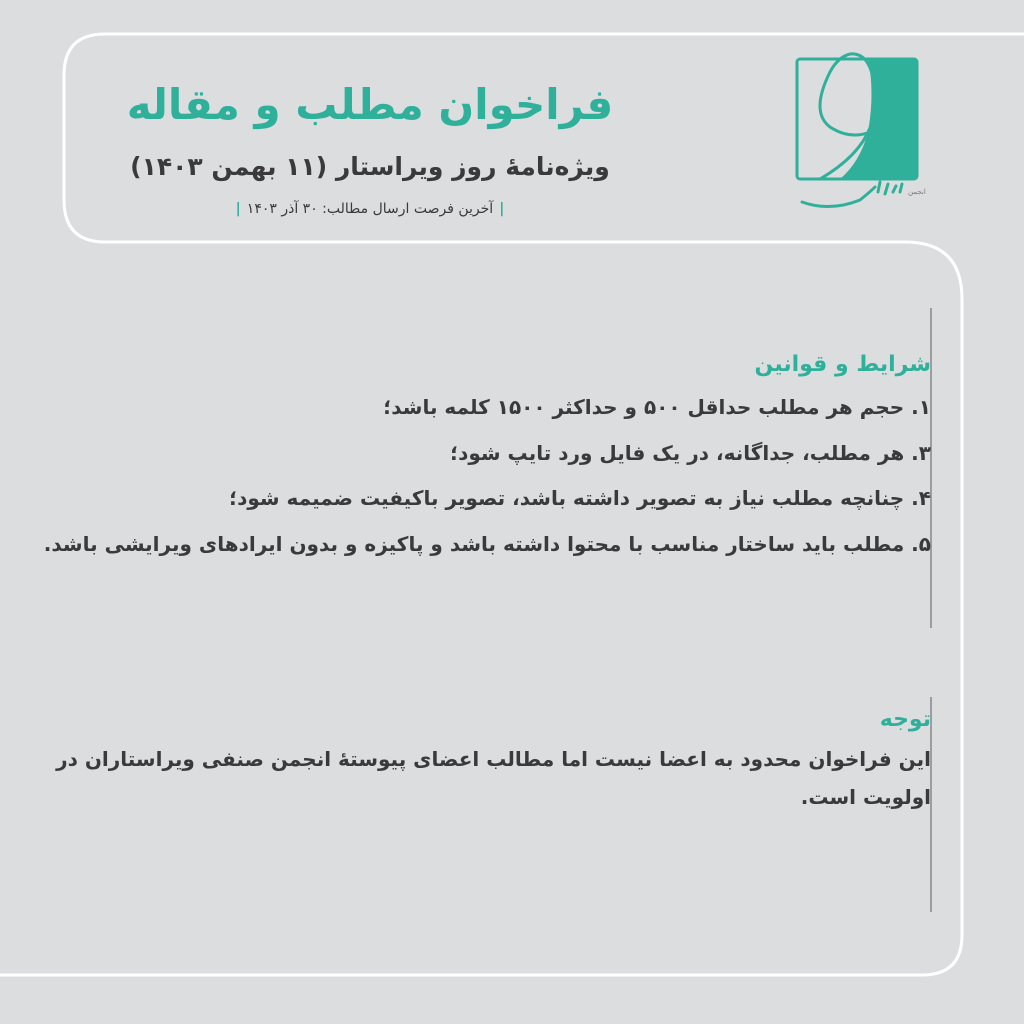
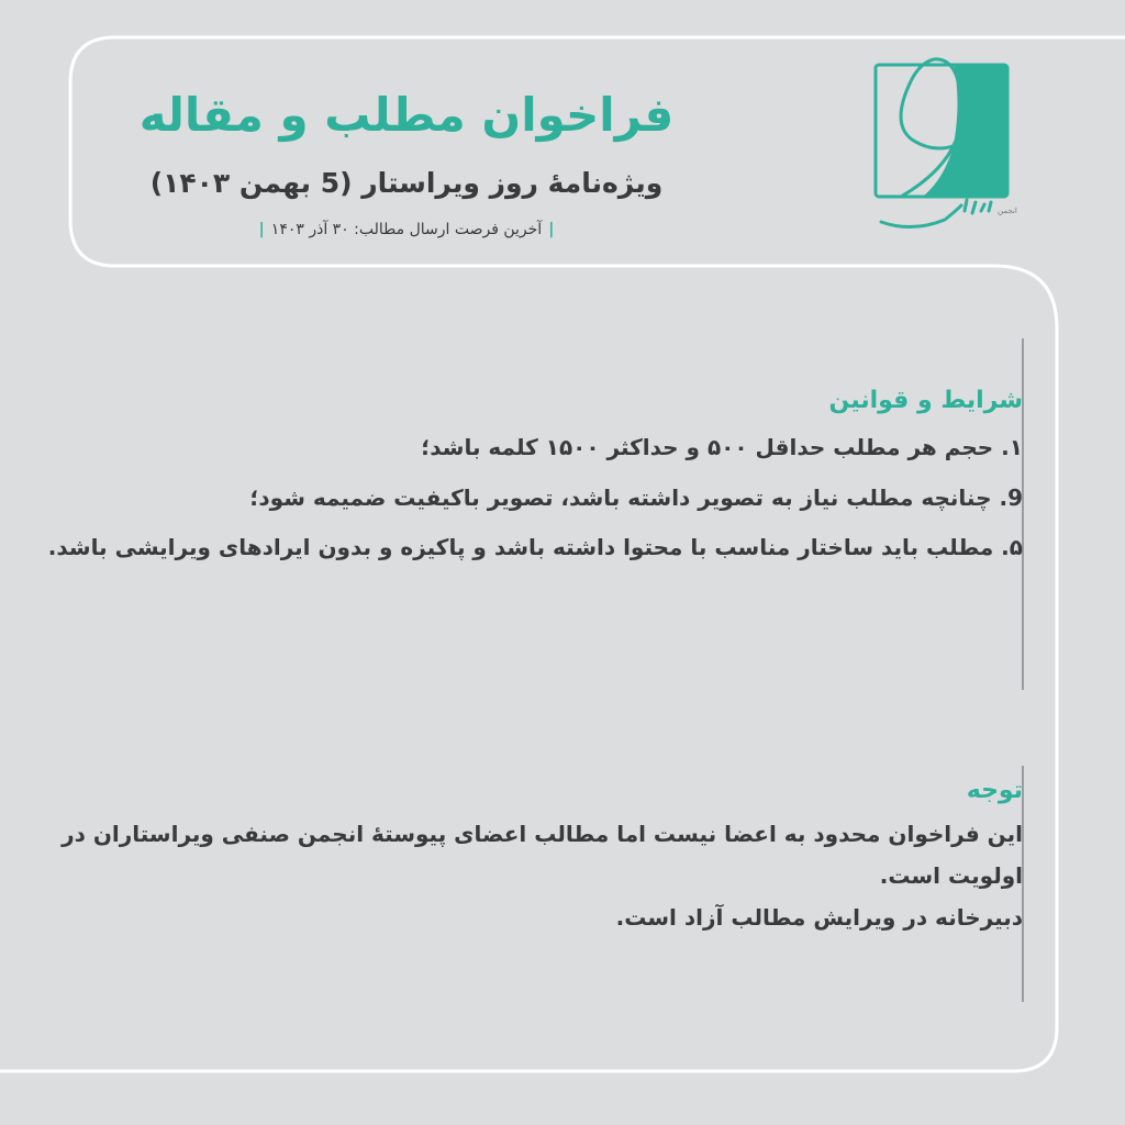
  فراخوان مطلب و مقاله
- ویژه‌نامهٔ روز ویراستار (۱۱ بهمن ۱۴۰۳)
+ ویژه‌نامهٔ روز ویراستار (5 بهمن ۱۴۰۳)
  |آخرین فرصت ارسال مطالب: ۳۰ آذر ۱۴۰۳|
  انجمن
  شرایط و قوانین
  ۱. حجم هر مطلب حداقل ۵۰۰ و حداکثر ۱۵۰۰ کلمه باشد؛
- ۳. هر مطلب، جداگانه، در یک فایل ورد تایپ شود؛
- ۴. چنانچه مطلب نیاز به تصویر داشته باشد، تصویر باکیفیت ضمیمه شود؛
+ 9. چنانچه مطلب نیاز به تصویر داشته باشد، تصویر باکیفیت ضمیمه شود؛
  ۵. مطلب باید ساختار مناسب با محتوا داشته باشد و پاکیزه و بدون ایرادهای ویرایشی باشد.
  توجه
  این فراخوان محدود به اعضا نیست اما مطالب اعضای پیوستهٔ انجمن صنفی ویراستاران در اولویت است.
+ دبیرخانه در ویرایش مطالب آزاد است.
